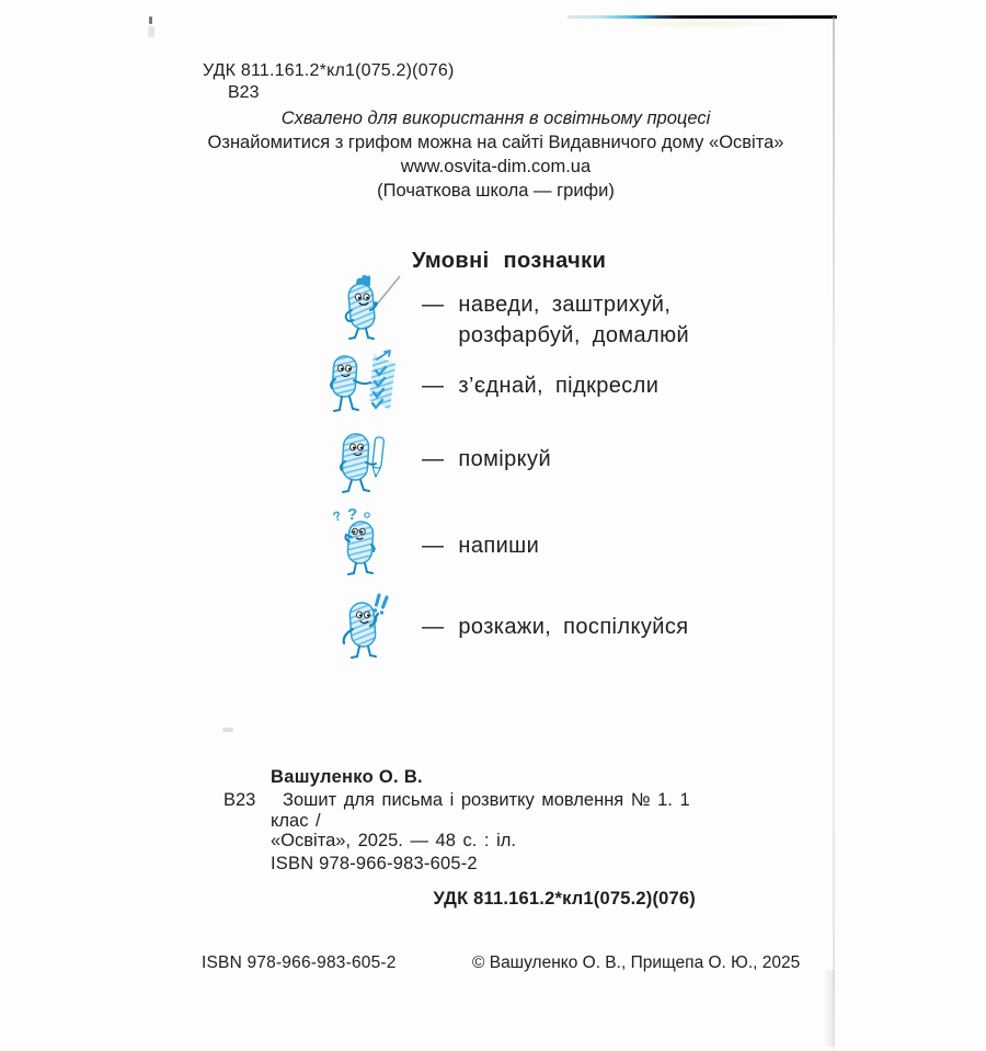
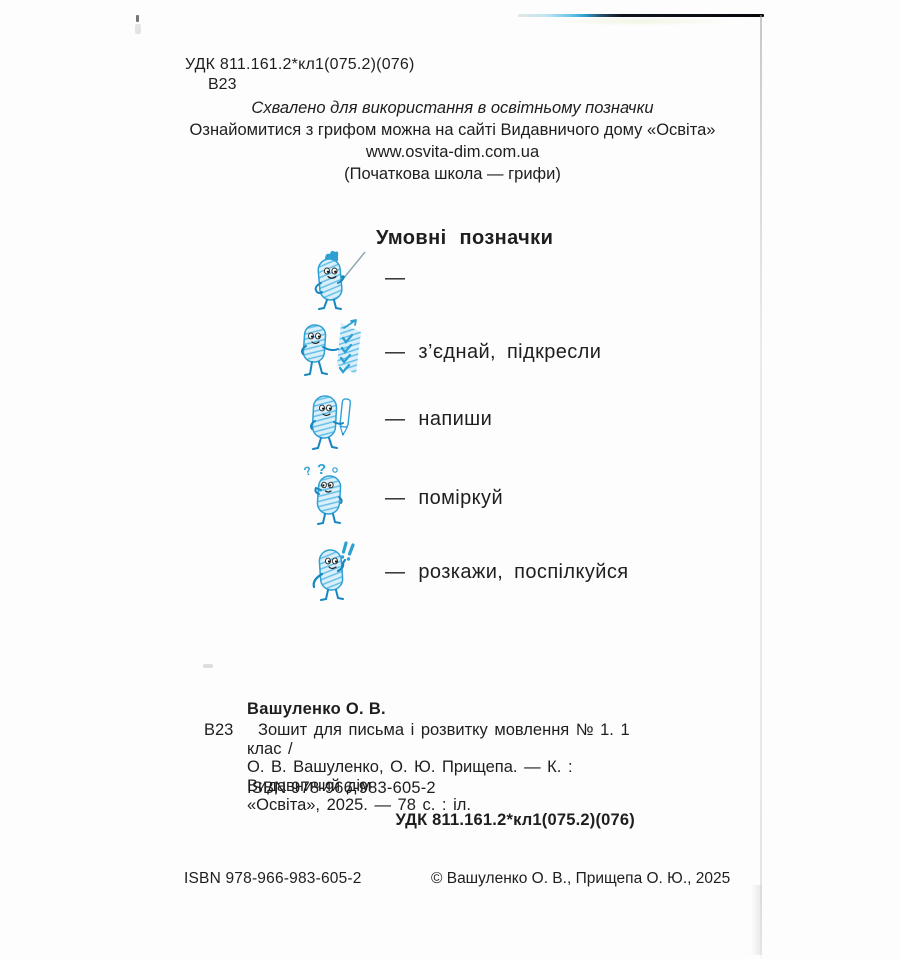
  УДК 811.161.2*кл1(075.2)(076)
  В23
- Схвалено для використання в освітньому процесі
+ Схвалено для використання в освітньому позначки
  Ознайомитися з грифом можна на сайті Видавничого дому «Освіта»
  www.osvita-dim.com.ua
  (Початкова школа — грифи)
  Умовні позначки
  —
- наведи, заштрихуй,
- розфарбуй, домалюй
  —
  з’єднай, підкресли
  —
- поміркуй
+ напиши
  ?
  —
- напиши
+ поміркуй
  —
  розкажи, поспілкуйся
  Вашуленко О. В.
  В23
  Зошит для письма і розвитку мовлення № 1. 1 клас /
+ О. В. Вашуленко, О. Ю. Прищепа. — К. : Видавничий дім
- «Освіта», 2025. — 48 с. : іл.
+ «Освіта», 2025. — 78 с. : іл.
  ISBN 978-966-983-605-2
  УДК 811.161.2*кл1(075.2)(076)
  ISBN 978-966-983-605-2
  © Вашуленко О. В., Прищепа О. Ю., 2025
